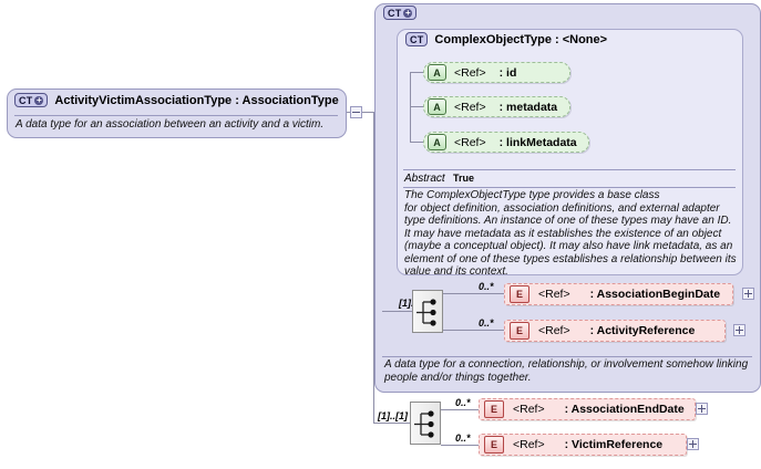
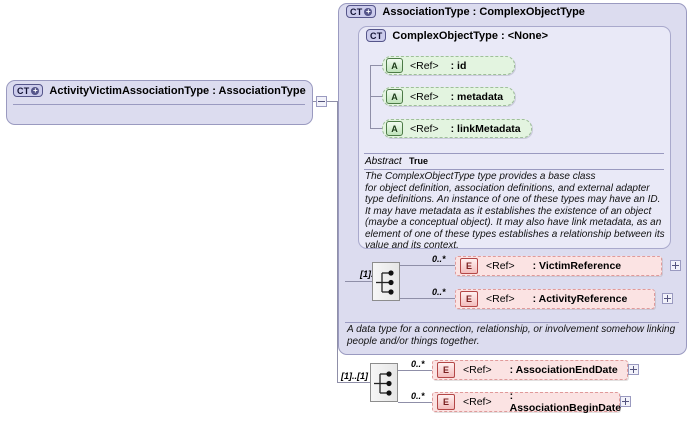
  CT
  +
+ AssociationType : ComplexObjectType
  A data type for a connection, relationship, or involvement somehow linking
  people and/or things together.
  CT
  ComplexObjectType : <None>
  A
  <Ref>
  : id
  A
  <Ref>
  : metadata
  A
  <Ref>
  : linkMetadata
  Abstract
  True
  The ComplexObjectType type provides a base class
  for object definition, association definitions, and external adapter
  type definitions. An instance of one of these types may have an ID.
  It may have metadata as it establishes the existence of an object
  (maybe a conceptual object). It may also have link metadata, as an
  element of one of these types establishes a relationship between its
  value and its context.
  0..*
  0..*
  E
  <Ref>
- : AssociationBeginDate
+ : VictimReference
  E
  <Ref>
  : ActivityReference
  CT
  +
  ActivityVictimAssociationType : AssociationType
- A data type for an association between an activity and a victim.
  [1]..[1]
  0..*
  0..*
  E
  <Ref>
  : AssociationEndDate
  E
  <Ref>
- : VictimReference
+ : AssociationBeginDate
